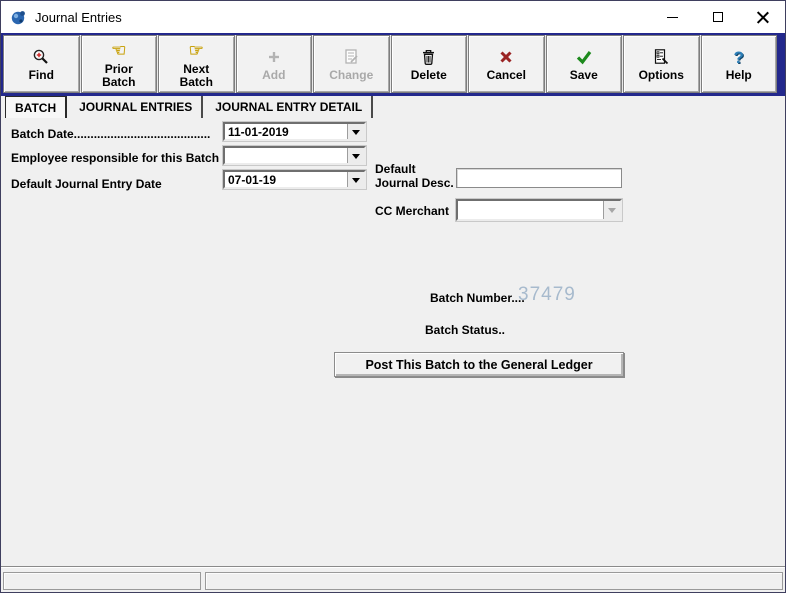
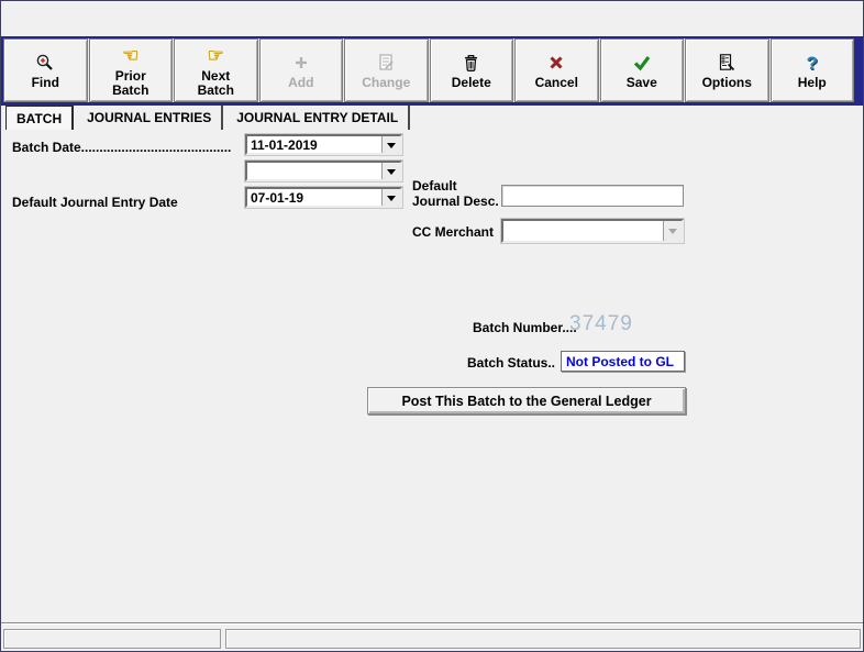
- Journal Entries
  Find
  ☜
  Prior
  Batch
  ☞
  Next
  Batch
  Add
  Change
  Delete
  Cancel
  Save
  Options
  ?
  Help
  BATCH
  JOURNAL ENTRIES
  JOURNAL ENTRY DETAIL
  Batch Date.........................................
  11-01-2019
- Employee responsible for this Batch
  Default Journal Entry Date
  07-01-19
  Default
  Journal Desc.
  CC Merchant
  Batch Number....
  37479
  Batch Status..
+ Not Posted to GL
  Post This Batch to the General Ledger
